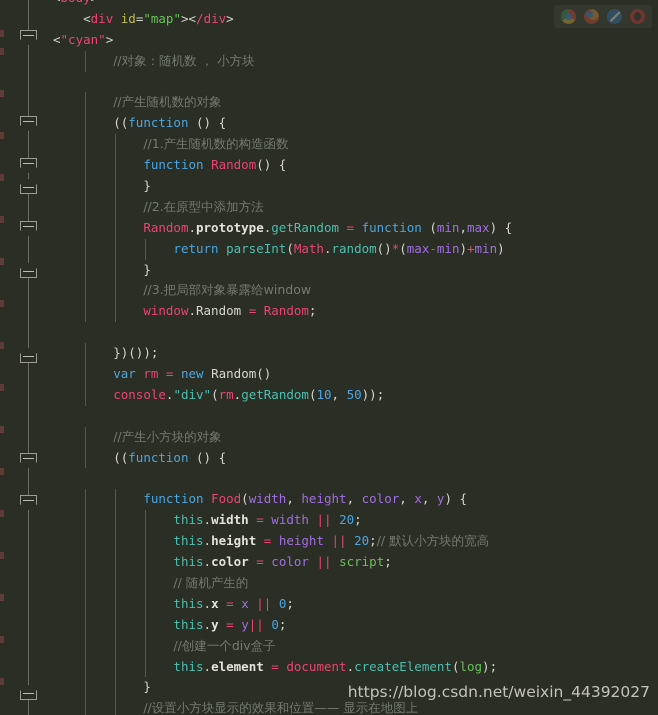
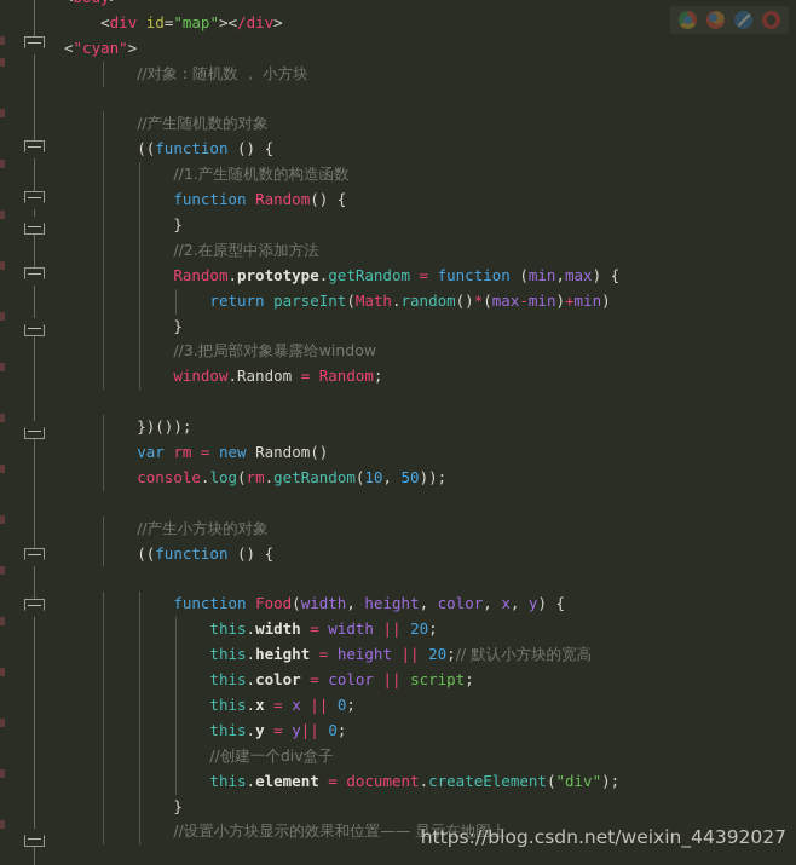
  <div id="map"></div>
  <"cyan">
  //对象：随机数 ， 小方块
  //产生随机数的对象
  ((function () {
  //1.产生随机数的构造函数
  function Random() {
  }
  //2.在原型中添加方法
  Random.prototype.getRandom = function (min,max) {
  return parseInt(Math.random()*(max-min)+min)
  }
  //3.把局部对象暴露给window
  window.Random = Random;
  })());
  var rm = new Random()
- console."div"(rm.getRandom(10, 50));
+ console.log(rm.getRandom(10, 50));
  //产生小方块的对象
  ((function () {
  function Food(width, height, color, x, y) {
  this.width = width || 20;
  this.height = height || 20;// 默认小方块的宽高
  this.color = color || script;
- // 随机产生的
  this.x = x || 0;
  this.y = y|| 0;
  //创建一个div盒子
- this.element = document.createElement(log);
+ this.element = document.createElement("div");
  }
  //设置小方块显示的效果和位置—— 显示在地图上
  https://blog.csdn.net/weixin_44392027
